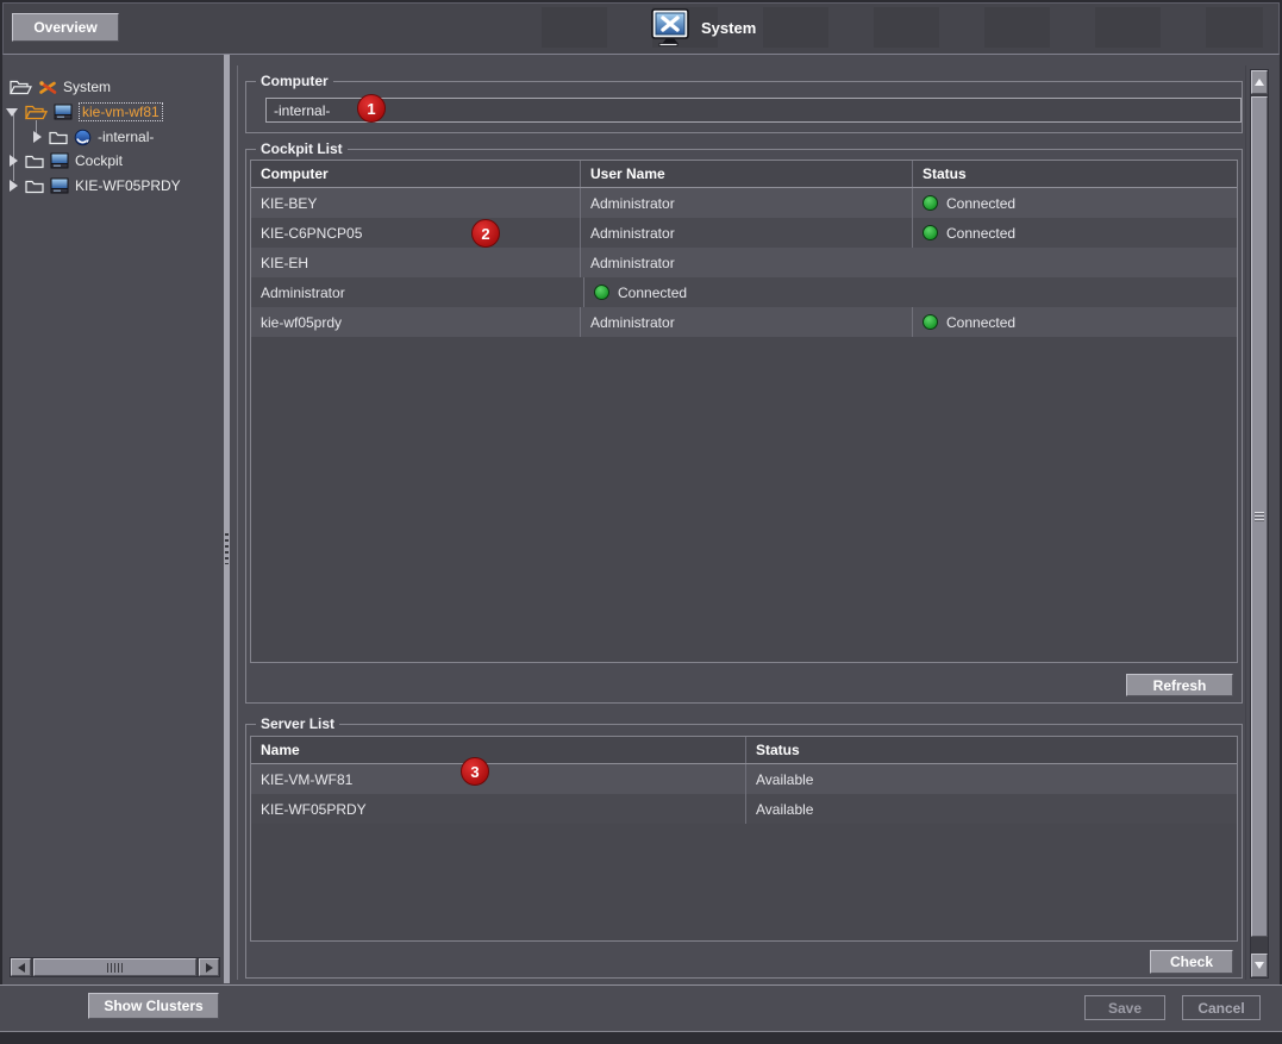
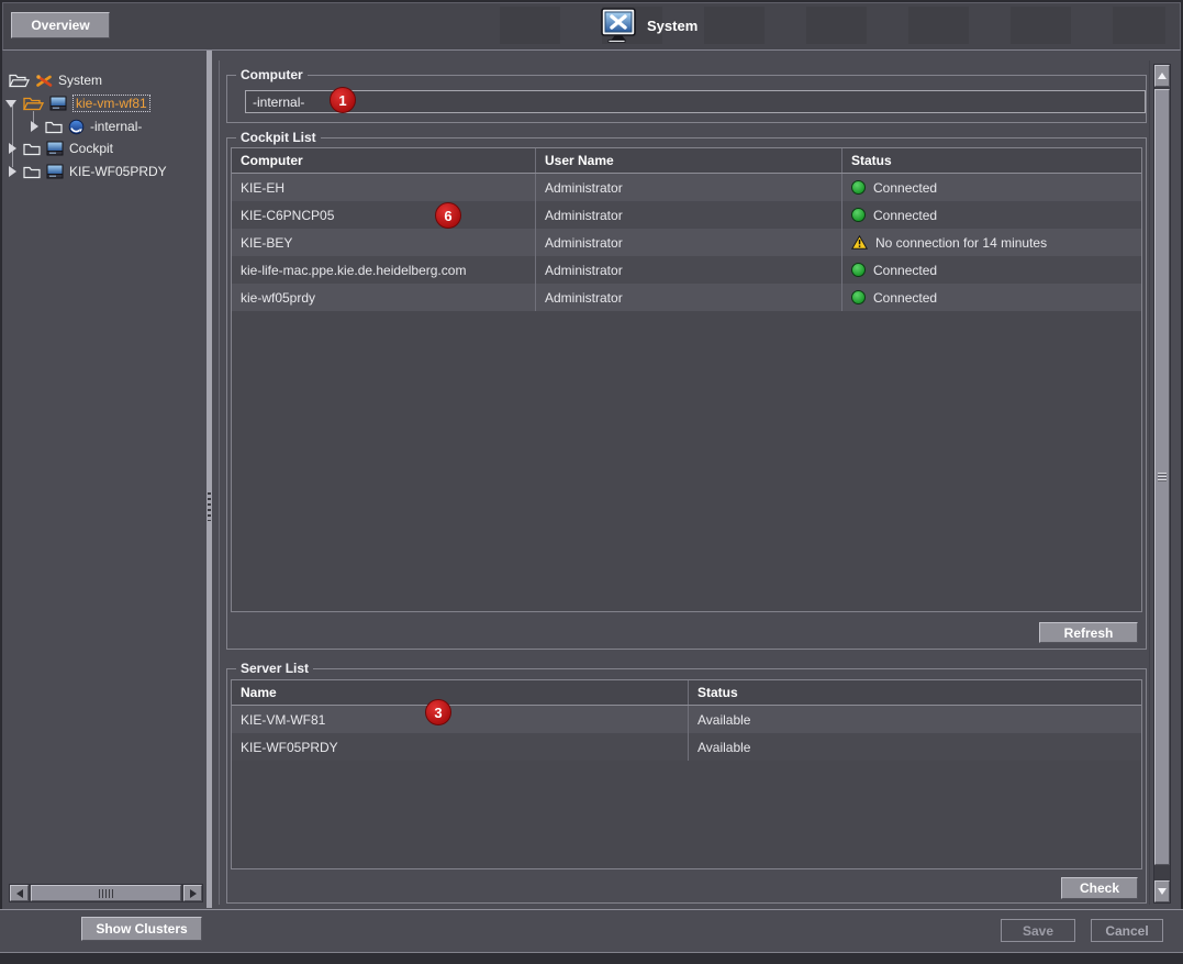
  Overview
  System
  System
  kie-vm-wf81
  -internal-
  Cockpit
  KIE-WF05PRDY
  Computer
  -internal-
  Cockpit List
  Computer
  User Name
  Status
- KIE-BEY
+ KIE-EH
  Administrator
  Connected
  KIE-C6PNCP05
  Administrator
  Connected
- KIE-EH
+ KIE-BEY
  Administrator
+ No connection for 14 minutes
+ kie-life-mac.ppe.kie.de.heidelberg.com
  Administrator
  Connected
  kie-wf05prdy
  Administrator
  Connected
  Refresh
  Server List
  Name
  Status
  KIE-VM-WF81
  Available
  KIE-WF05PRDY
  Available
  Check
  1
- 2
+ 6
  3
  Show Clusters
  Save
  Cancel
